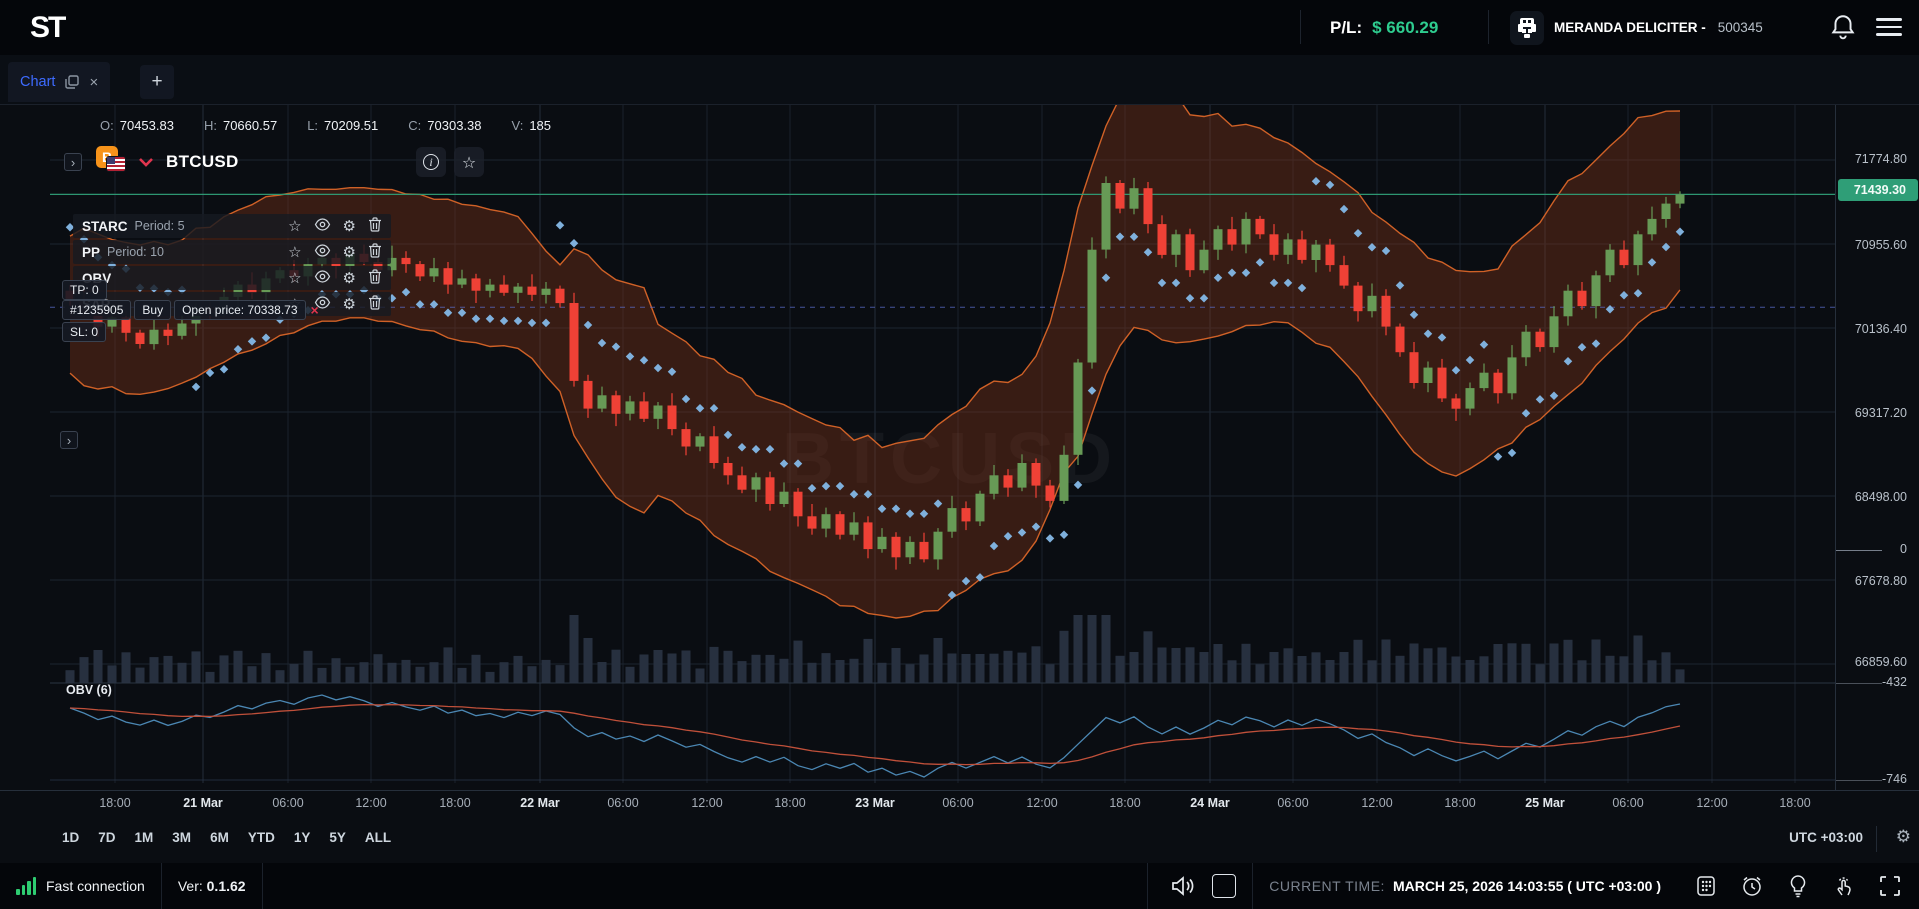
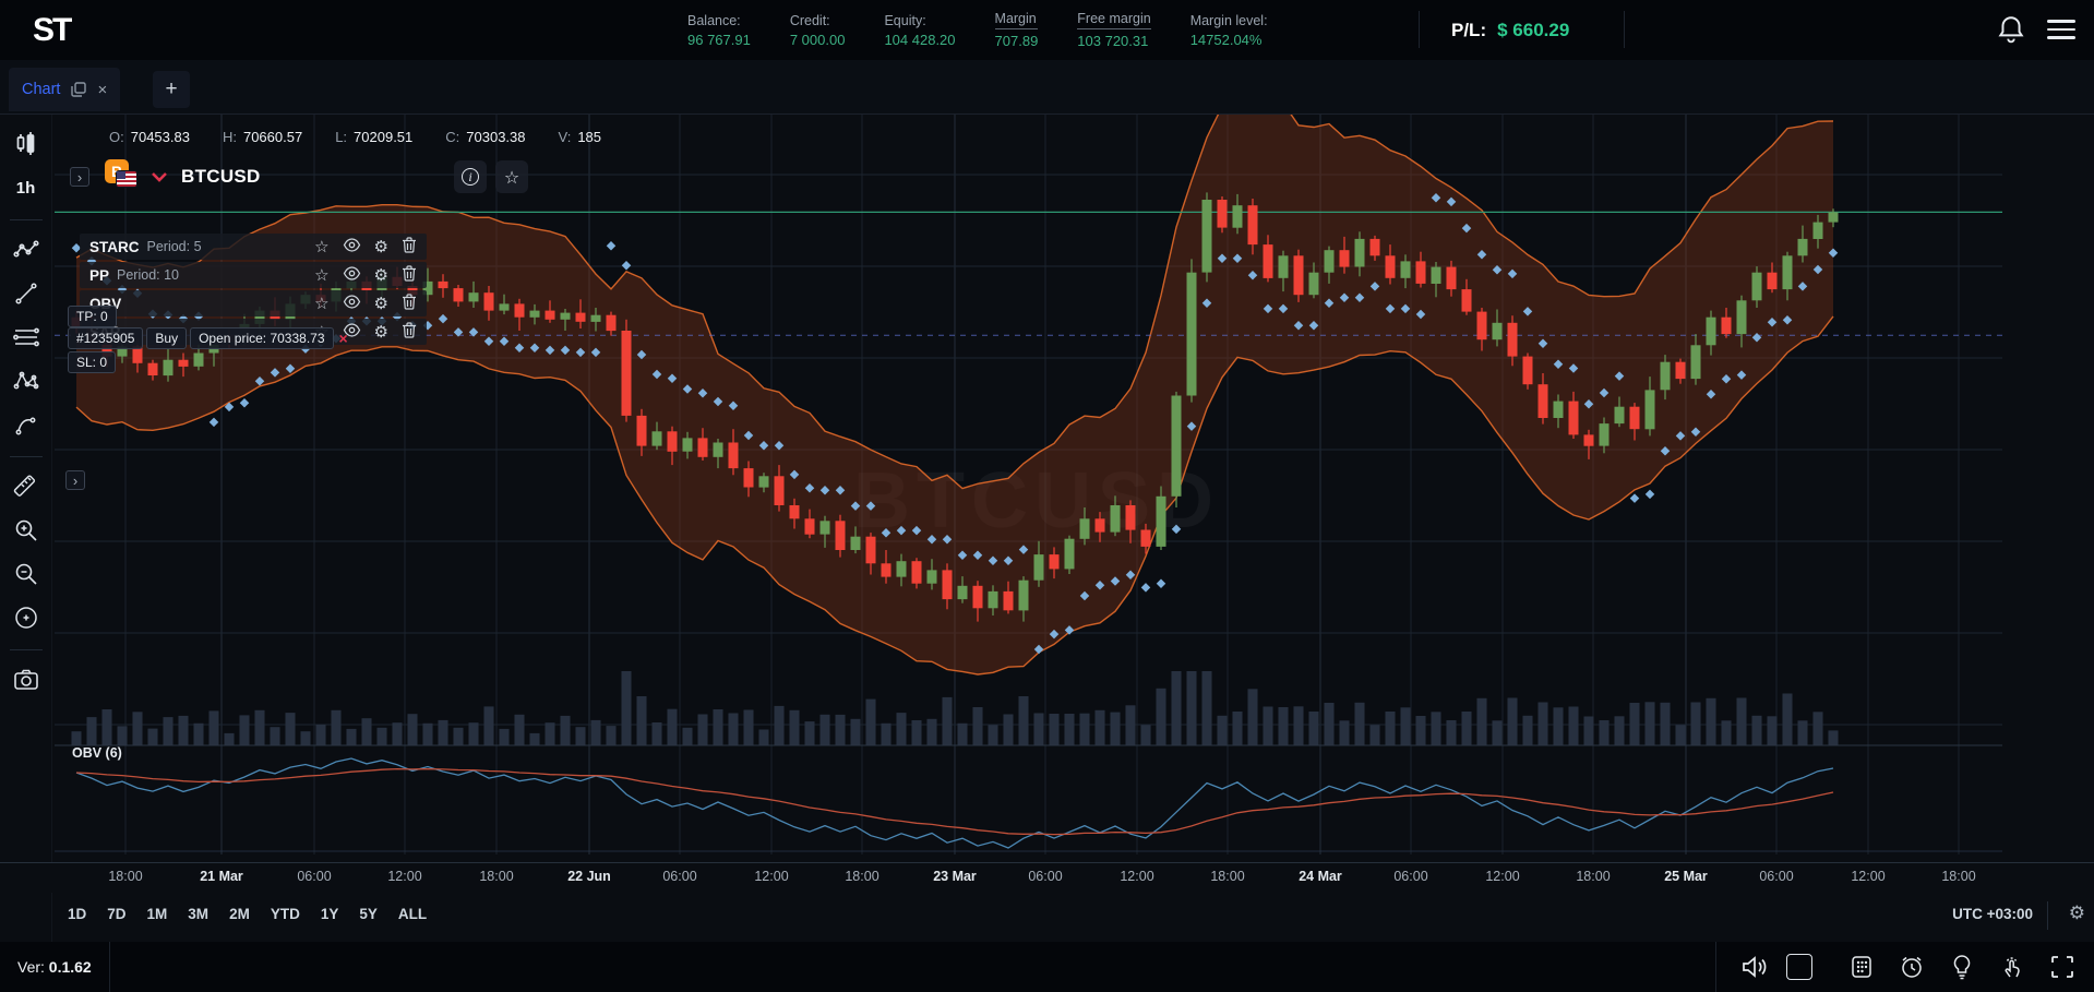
  ST
+ Balance:
+ 96 767.91
+ Credit:
+ 7 000.00
+ Equity:
+ 104 428.20
+ Margin
+ 707.89
+ Free margin
+ 103 720.31
+ Margin level:
+ 14752.04%
  P/L:
  $ 660.29
- MERANDA DELICITER -
- 500345
  Chart
  ×
  +
+ 1h
  BTCUSD
  O:
  70453.83
  H:
  70660.57
  L:
  70209.51
  C:
  70303.38
  V:
  185
  ›
  BTCUSD
  i
  ☆
  STARC
  Period: 5
  ☆
  ⚙
  PP
  Period: 10
  ☆
  ⚙
  OBV
  ☆
  ⚙
  ⚙
  ›
  TP: 0
  #1235905
  Buy
  Open price: 70338.73
  ×
  SL: 0
  OBV (6)
- 71439.30
- 71774.80
- 70955.60
- 70136.40
- 69317.20
- 68498.00
- 0
- 67678.80
- 66859.60
- -432
- -746
  18:00
  21 Mar
  06:00
  12:00
  18:00
- 22 Mar
+ 22 Jun
  06:00
  12:00
  18:00
  23 Mar
  06:00
  12:00
  18:00
  24 Mar
  06:00
  12:00
  18:00
  25 Mar
  06:00
  12:00
  18:00
  1D
  7D
  1M
  3M
- 6M
+ 2M
  YTD
  1Y
  5Y
  ALL
  UTC +03:00
  ⚙
- Fast connection
  Ver: 0.1.62
- CURRENT TIME: MARCH 25, 2026 14:03:55 ( UTC +03:00 )
